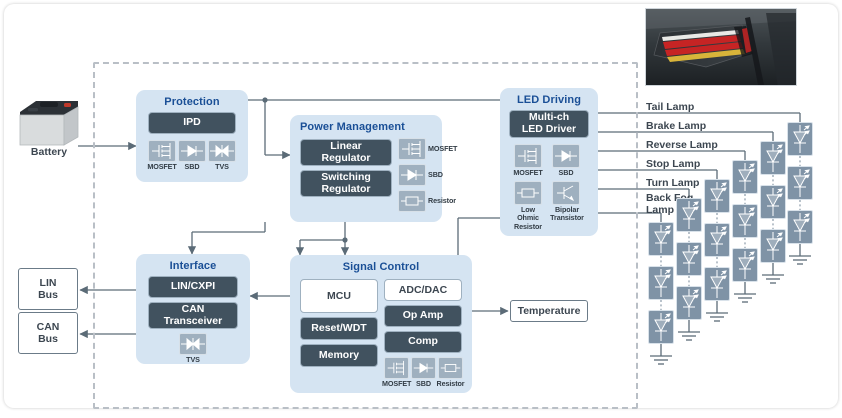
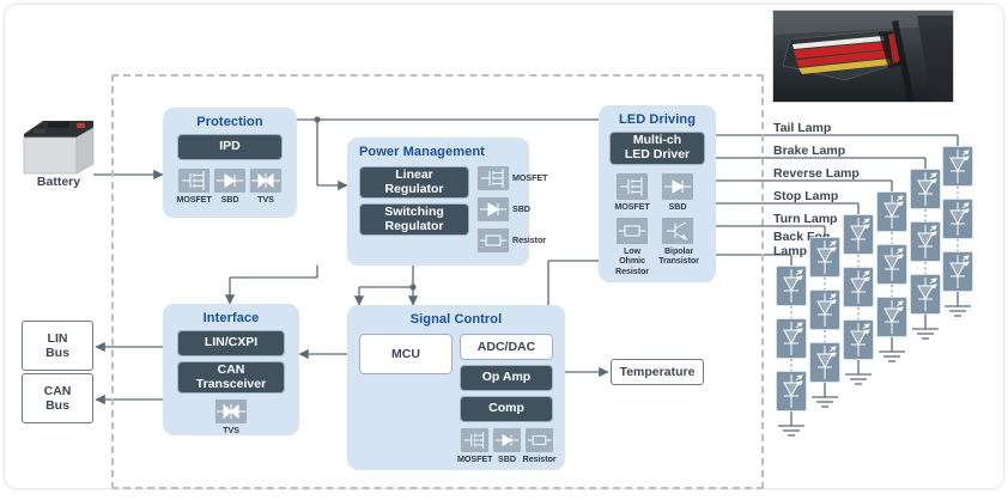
  Battery
  LIN
  Bus
  CAN
  Bus
  Temperature
  Protection
  IPD
  MOSFET
  SBD
  TVS
  Power Management
  Linear
  Regulator
  Switching
  Regulator
  MOSFET
  SBD
  Resistor
  LED Driving
  Multi-ch
  LED Driver
  MOSFET
  SBD
  Low
  Ohmic
  Resistor
  Bipolar
  Transistor
  Interface
  LIN/CXPI
  CAN
  Transceiver
  TVS
  Signal Control
  MCU
- Reset/WDT
- Memory
  ADC/DAC
  Op Amp
  Comp
  MOSFET
  SBD
  Resistor
  Tail Lamp
  Brake Lamp
  Reverse Lamp
  Stop Lamp
  Turn Lamp
  Lamp
